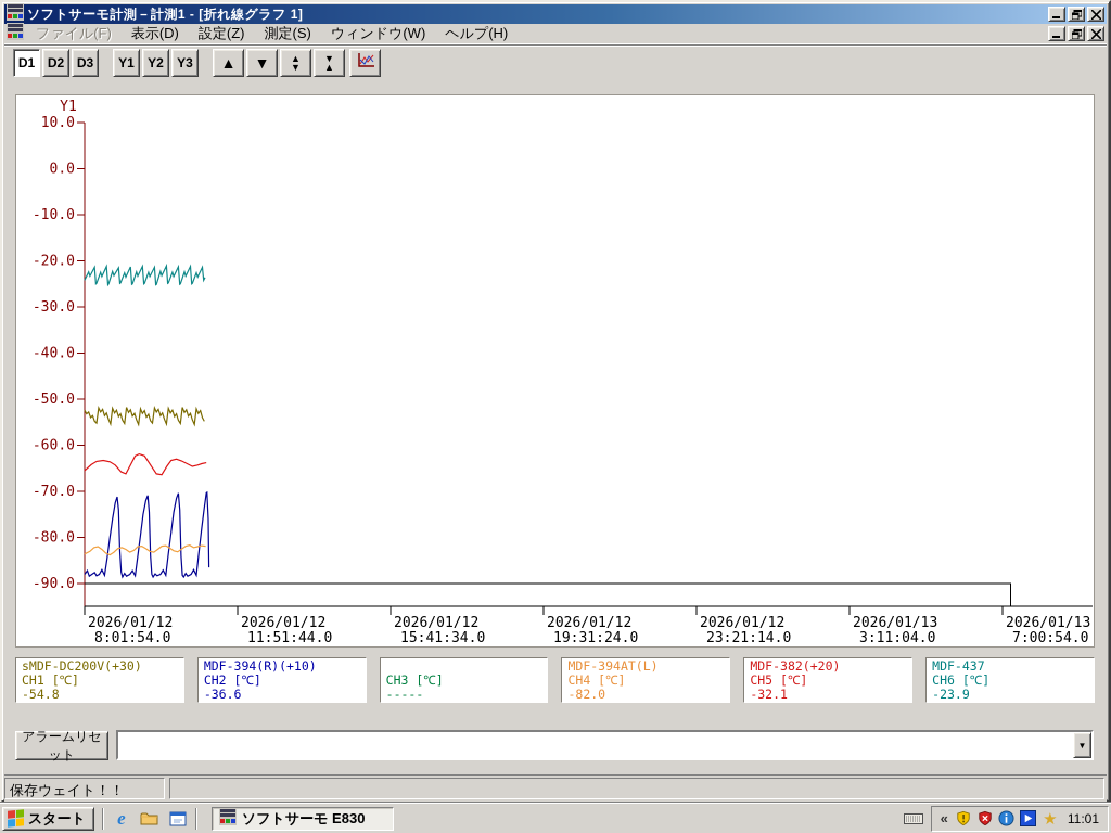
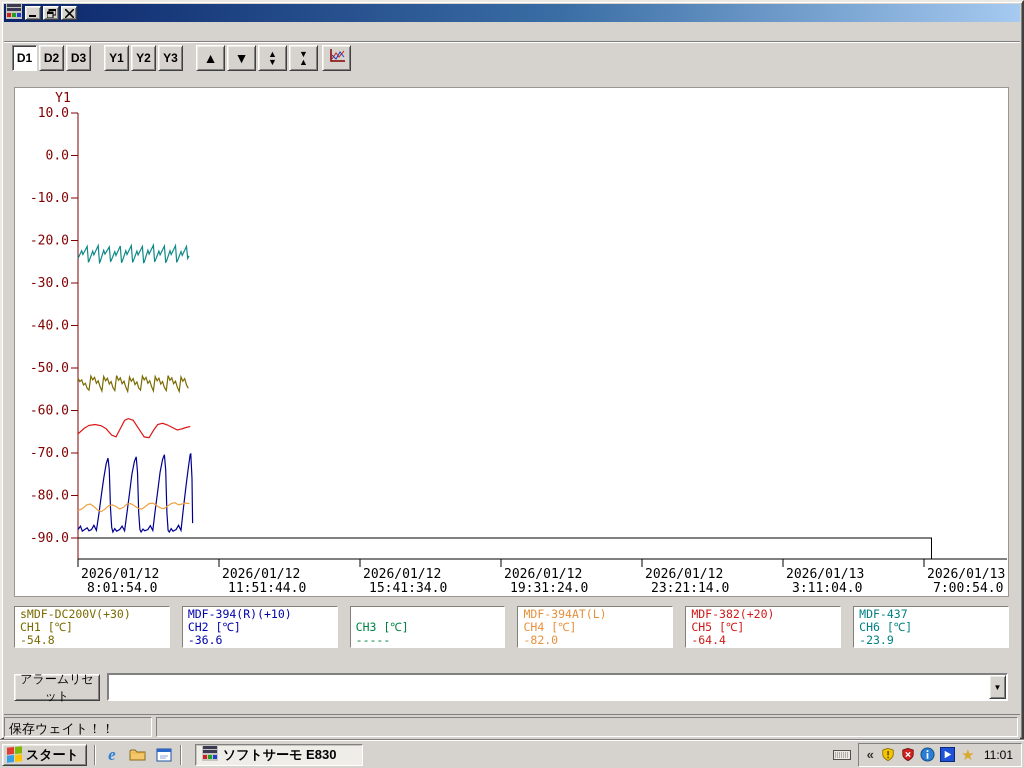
- ソフトサーモ計測－計測1 - [折れ線グラフ 1]
- ファイル(F)
- 表示(D)
- 設定(Z)
- 測定(S)
- ウィンドウ(W)
- ヘルプ(H)
  D1
  D2
  D3
  Y1
  Y2
  Y3
  ▲
  ▼
  ▲
  ▼
  ▼
  ▲
  Y1
  10.0
  0.0
  -10.0
  -20.0
  -30.0
  -40.0
  -50.0
  -60.0
  -70.0
  -80.0
  -90.0
  2026/01/12
  8:01:54.0
  2026/01/12
  11:51:44.0
  2026/01/12
  15:41:34.0
  2026/01/12
  19:31:24.0
  2026/01/12
  23:21:14.0
  2026/01/13
  3:11:04.0
  2026/01/13
  7:00:54.0
  sMDF-DC200V(+30)
  CH1 [℃]
  -54.8
  MDF-394(R)(+10)
  CH2 [℃]
  -36.6
  CH3 [℃]
  -----
  MDF-394AT(L)
  CH4 [℃]
  -82.0
  MDF-382(+20)
  CH5 [℃]
- -32.1
+ -64.4
  MDF-437
  CH6 [℃]
  -23.9
  アラームリセット
  ▼
  保存ウェイト！！
  スタート
  e
  ソフトサーモ E830
  «
  ★
  11:01
